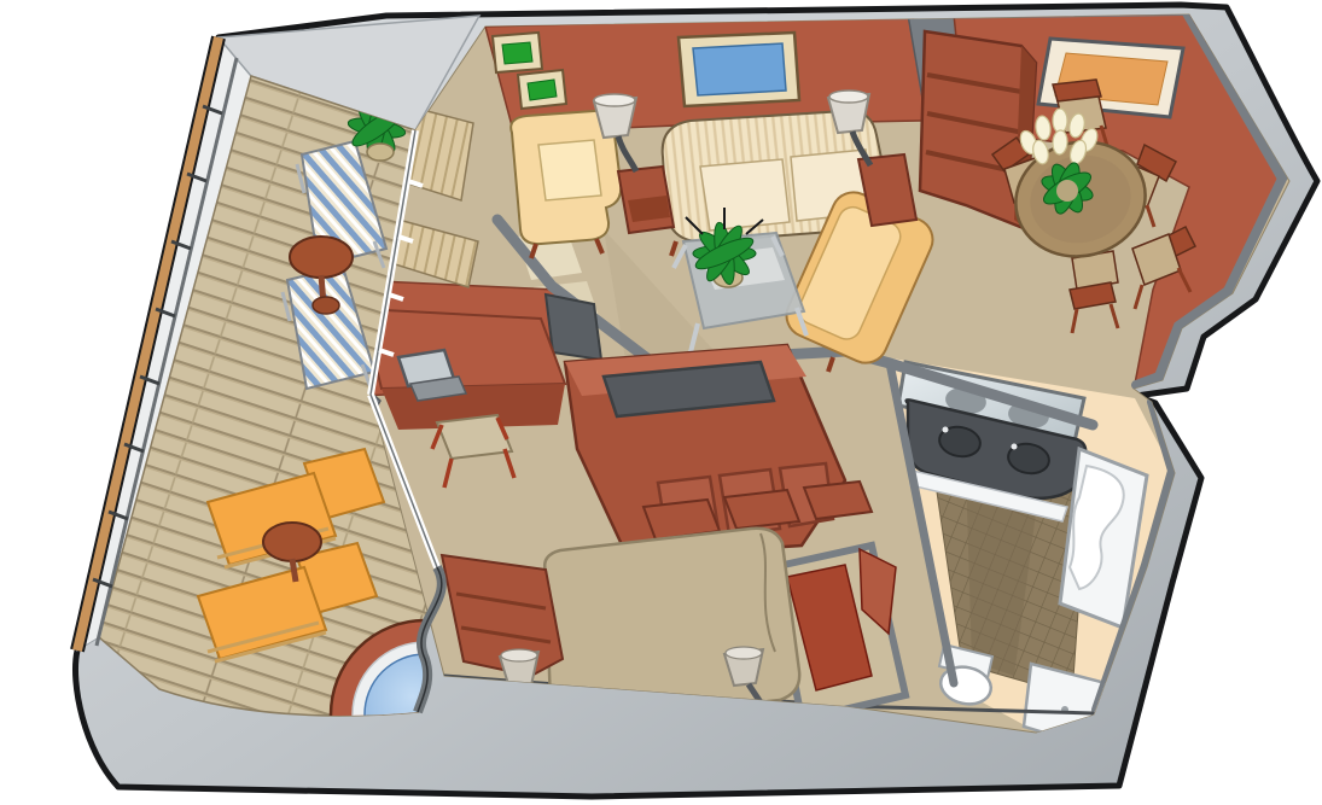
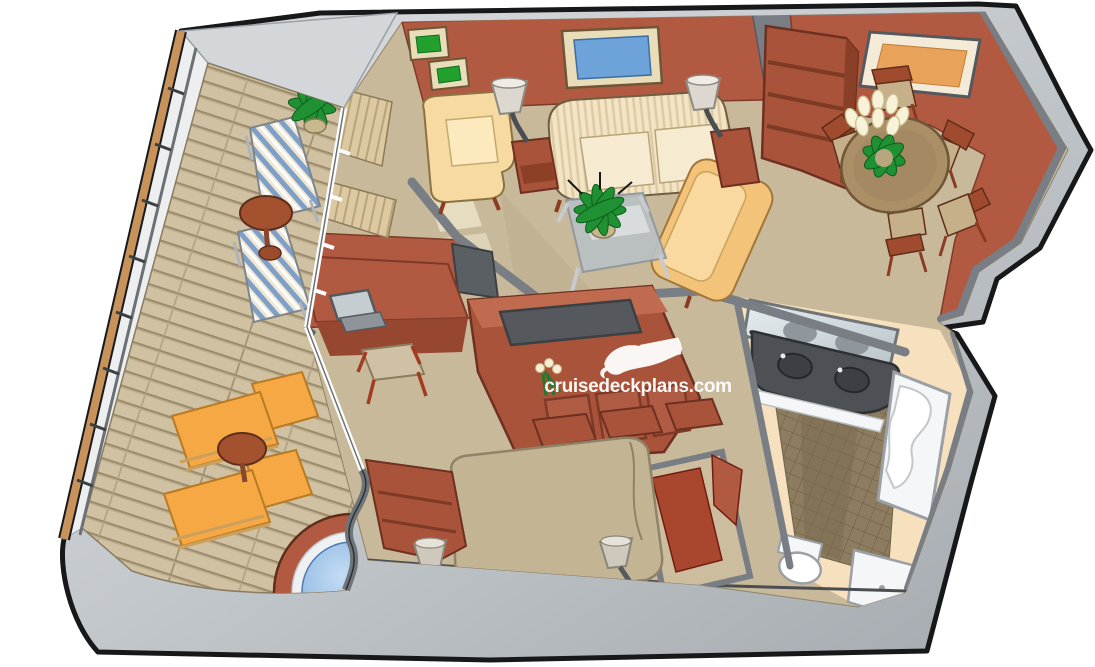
+ cruisedeckplans.com
